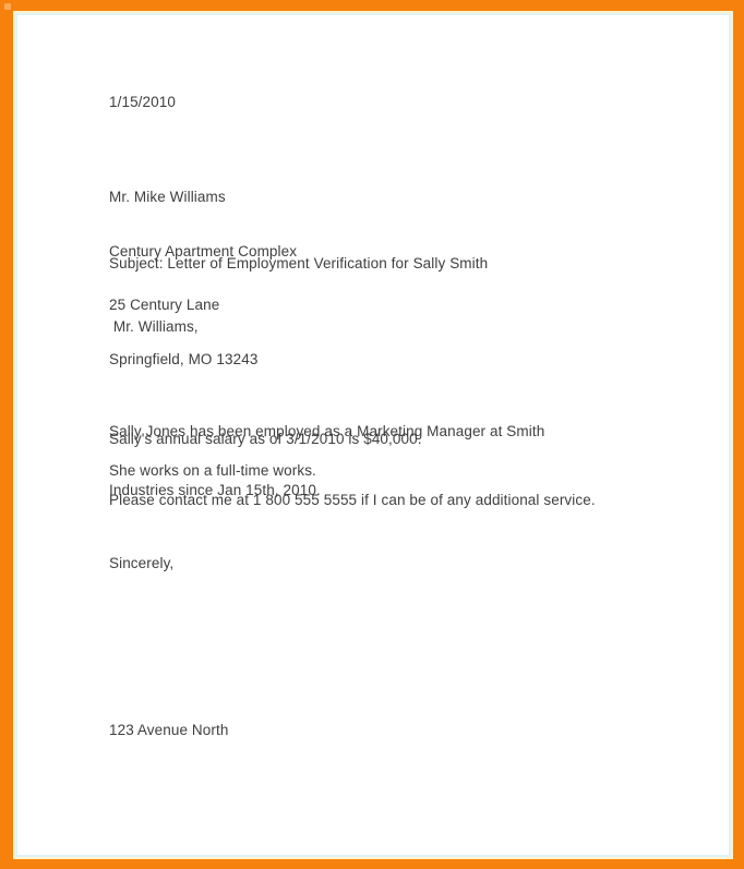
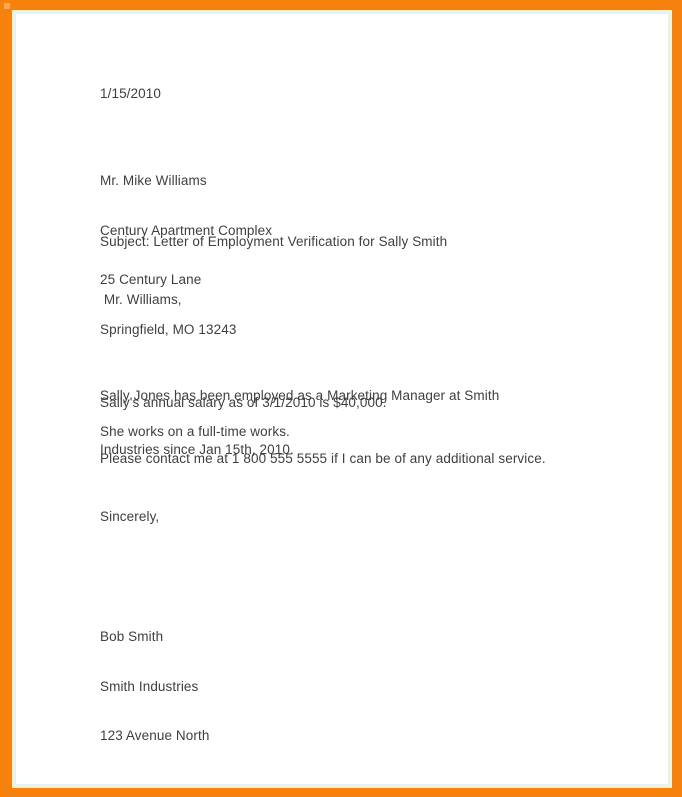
  1/15/2010
  Mr. Mike Williams
  Century Apartment Complex
  25 Century Lane
  Springfield, MO 13243
  Subject: Letter of Employment Verification for Sally Smith
  Mr. Williams,
  Sally Jones has been employed as a Marketing Manager at Smith
  Industries since Jan 15th, 2010.
  Sally's annual salary as of 3/1/2010 is $40,000.
  She works on a full-time works.
  Please contact me at 1 800 555 5555 if I can be of any additional service.
  Sincerely,
+ Bob Smith
+ Smith Industries
  123 Avenue North
